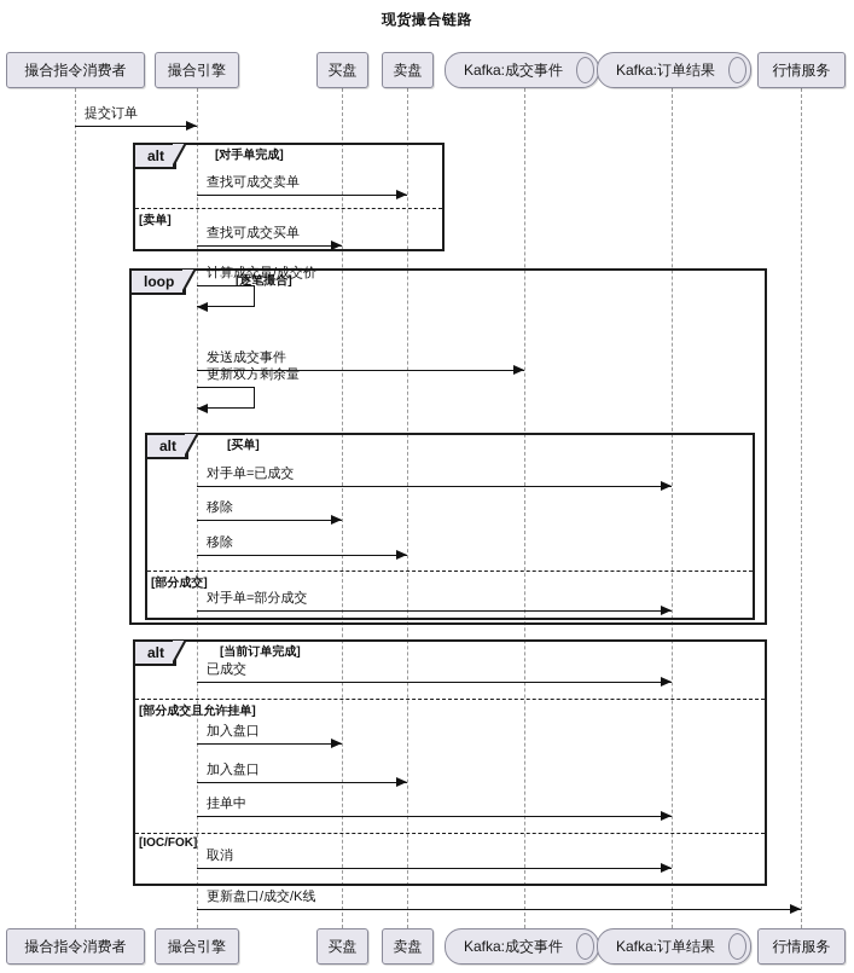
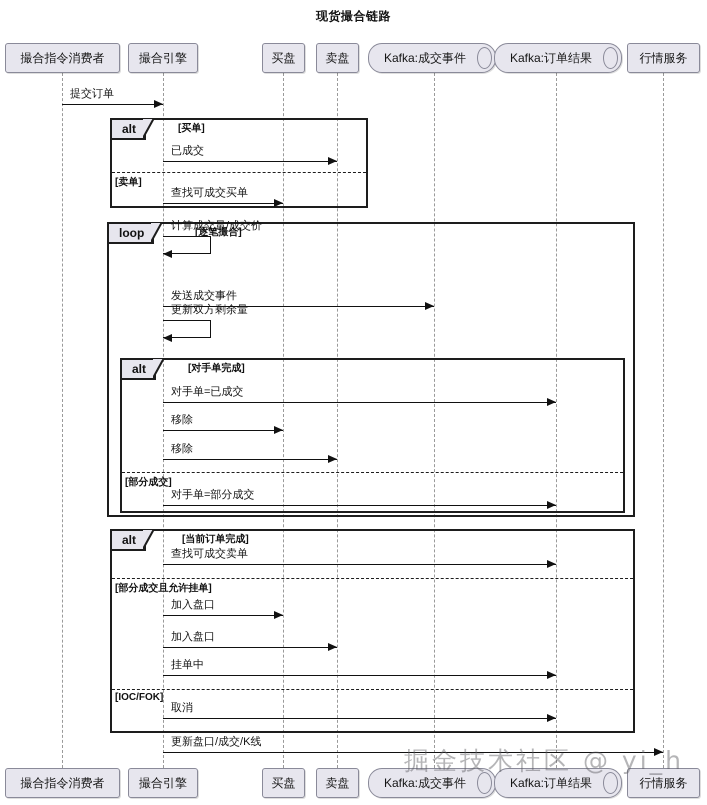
  现货撮合链路
  alt
- [对手单完成]
+ [买单]
  [卖单]
  loop
  [逐笔撮合]
  alt
- [买单]
+ [对手单完成]
  [部分成交]
  alt
  [当前订单完成]
  [部分成交且允许挂单]
  [IOC/FOK]
  提交订单
- 查找可成交卖单
+ 已成交
  查找可成交买单
  计算成交量/成交价
  发送成交事件
  更新双方剩余量
  对手单=已成交
  移除
  移除
  对手单=部分成交
- 已成交
+ 查找可成交卖单
  加入盘口
  加入盘口
  挂单中
  取消
  更新盘口/成交/K线
  撮合指令消费者
  撮合引擎
  买盘
  卖盘
  Kafka:成交事件
  Kafka:订单结果
  行情服务
  撮合指令消费者
  撮合引擎
  买盘
  卖盘
  Kafka:成交事件
  Kafka:订单结果
  行情服务
+ 掘金技术社区 @ yi_h
